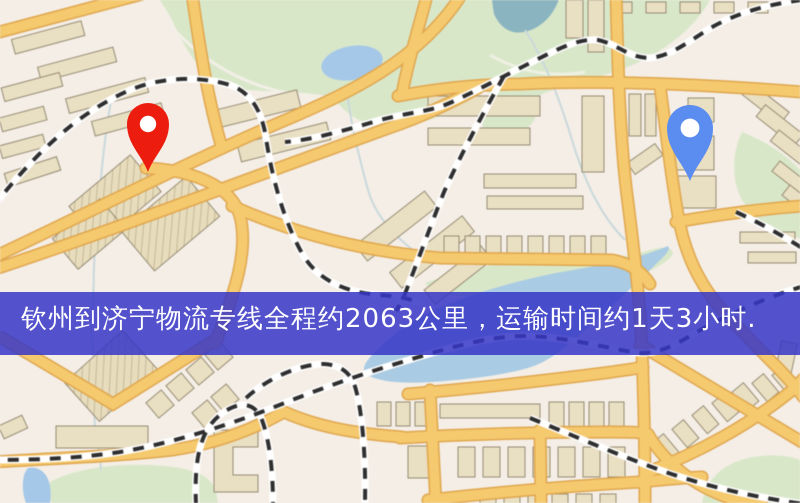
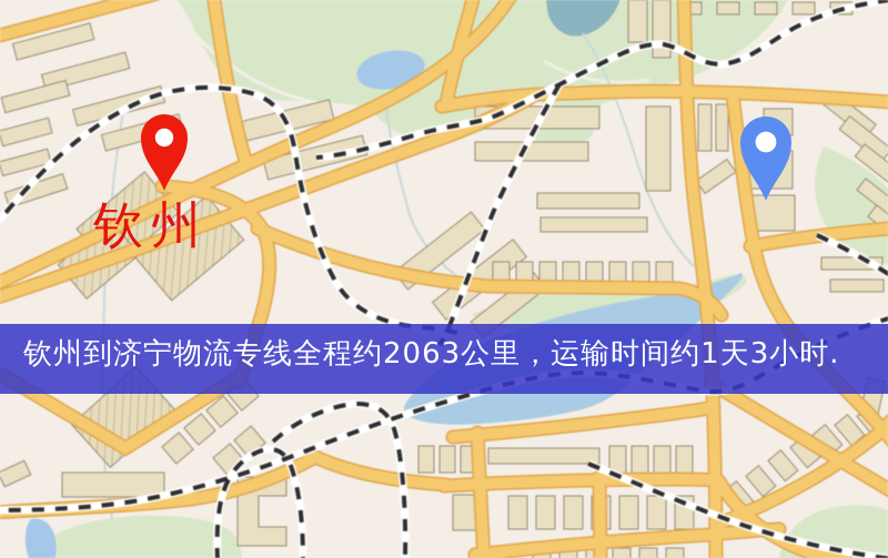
+ 钦州
  钦州到济宁物流专线全程约2063公里，运输时间约1天3小时.
